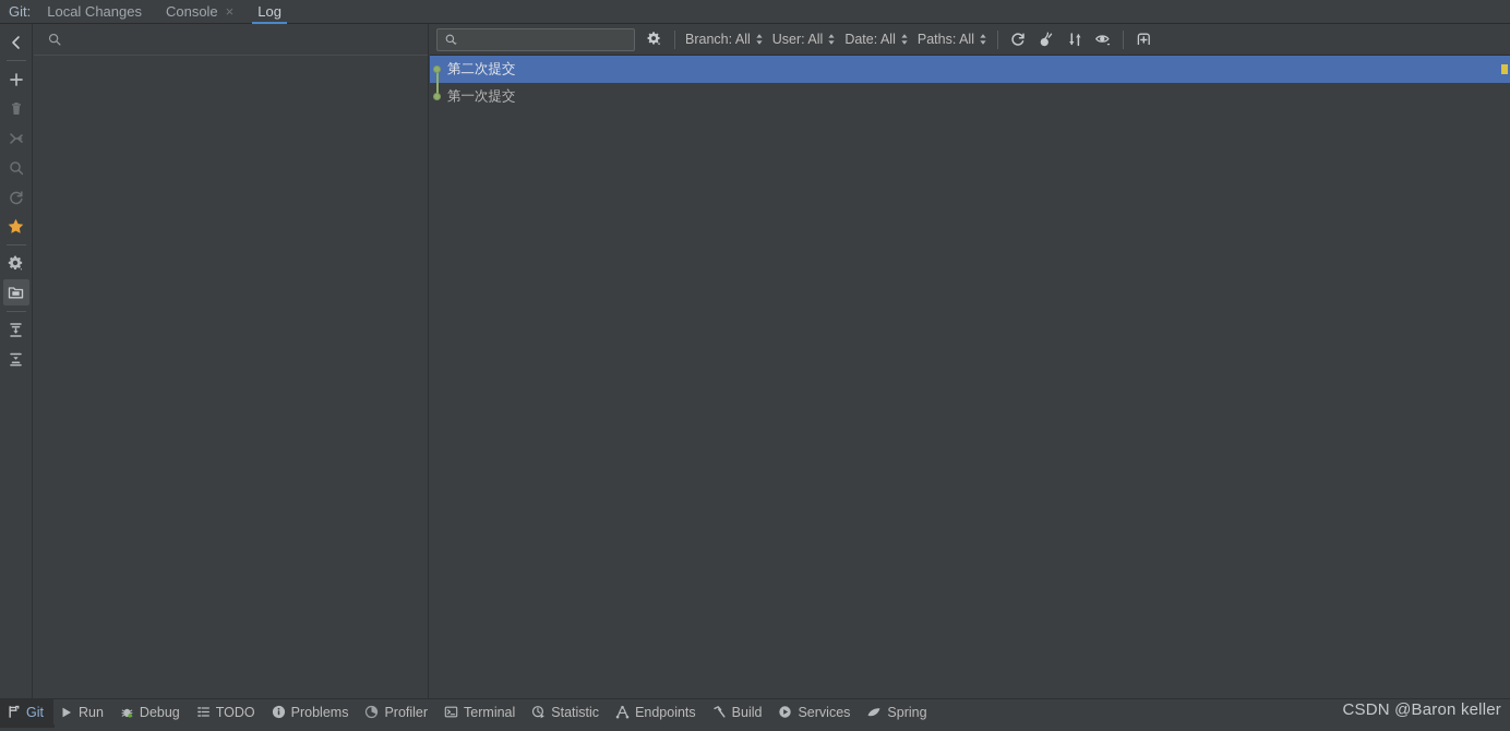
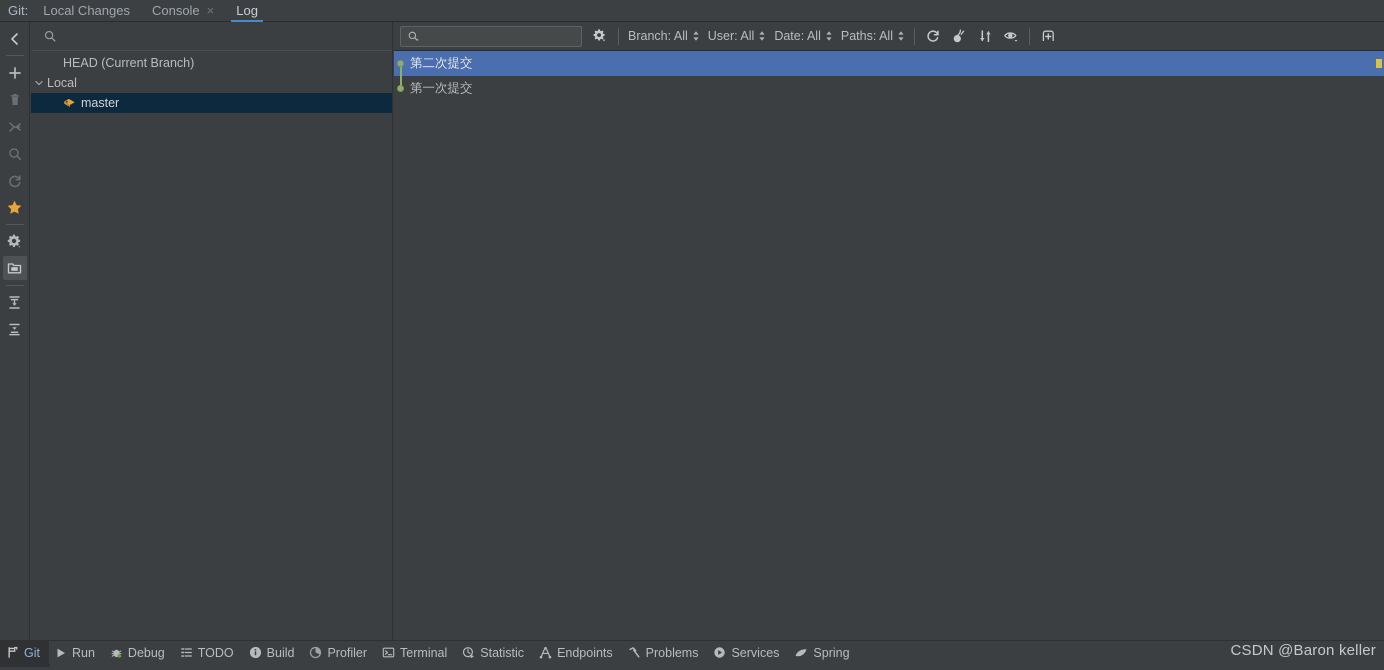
  Git:
  Local Changes
  Console
  ×
  Log
+ HEAD (Current Branch)
+ Local
+ master
  Branch: All
  User: All
  Date: All
  Paths: All
  第二次提交
  第一次提交
  Git
  Run
  Debug
  TODO
- Problems
+ Build
  Profiler
  Terminal
  Statistic
  Endpoints
- Build
+ Problems
  Services
  Spring
  CSDN @Baron keller
